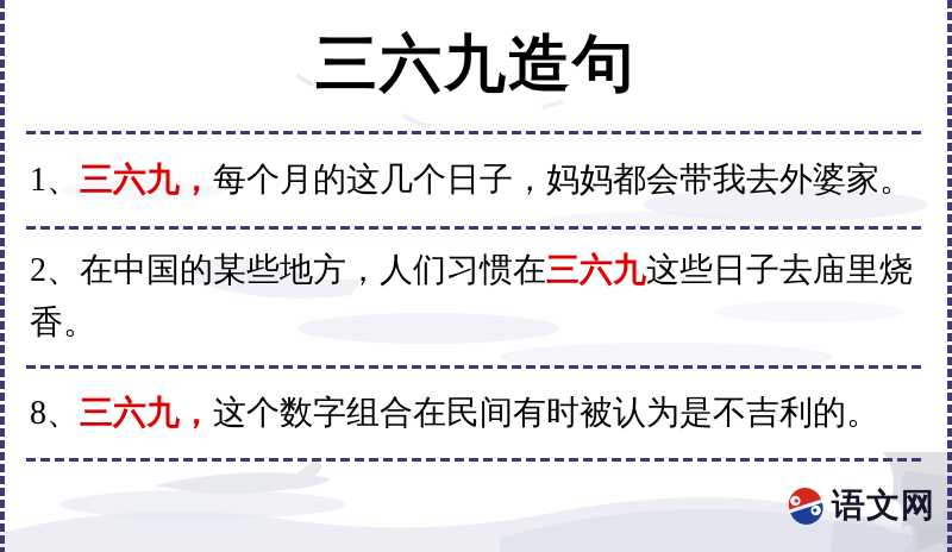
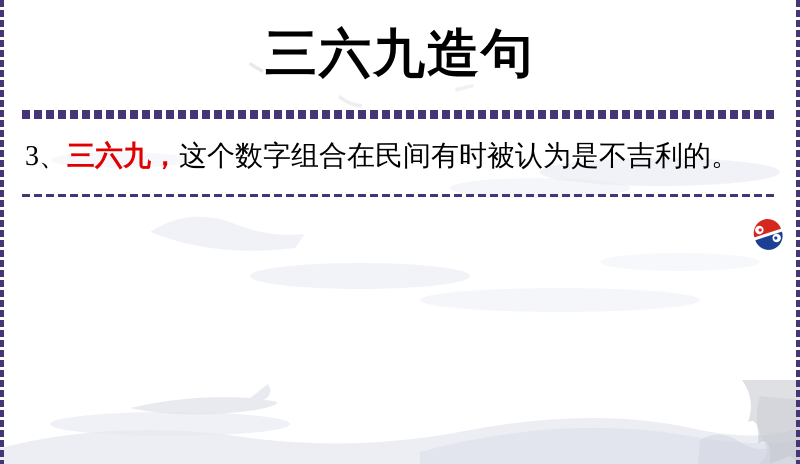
  三六九造句
- 1、三六九，每个月的这几个日子，妈妈都会带我去外婆家。
- 2、在中国的某些地方，人们习惯在三六九这些日子去庙里烧香。
- 8、三六九，这个数字组合在民间有时被认为是不吉利的。
+ 3、三六九，这个数字组合在民间有时被认为是不吉利的。
- 语文网
